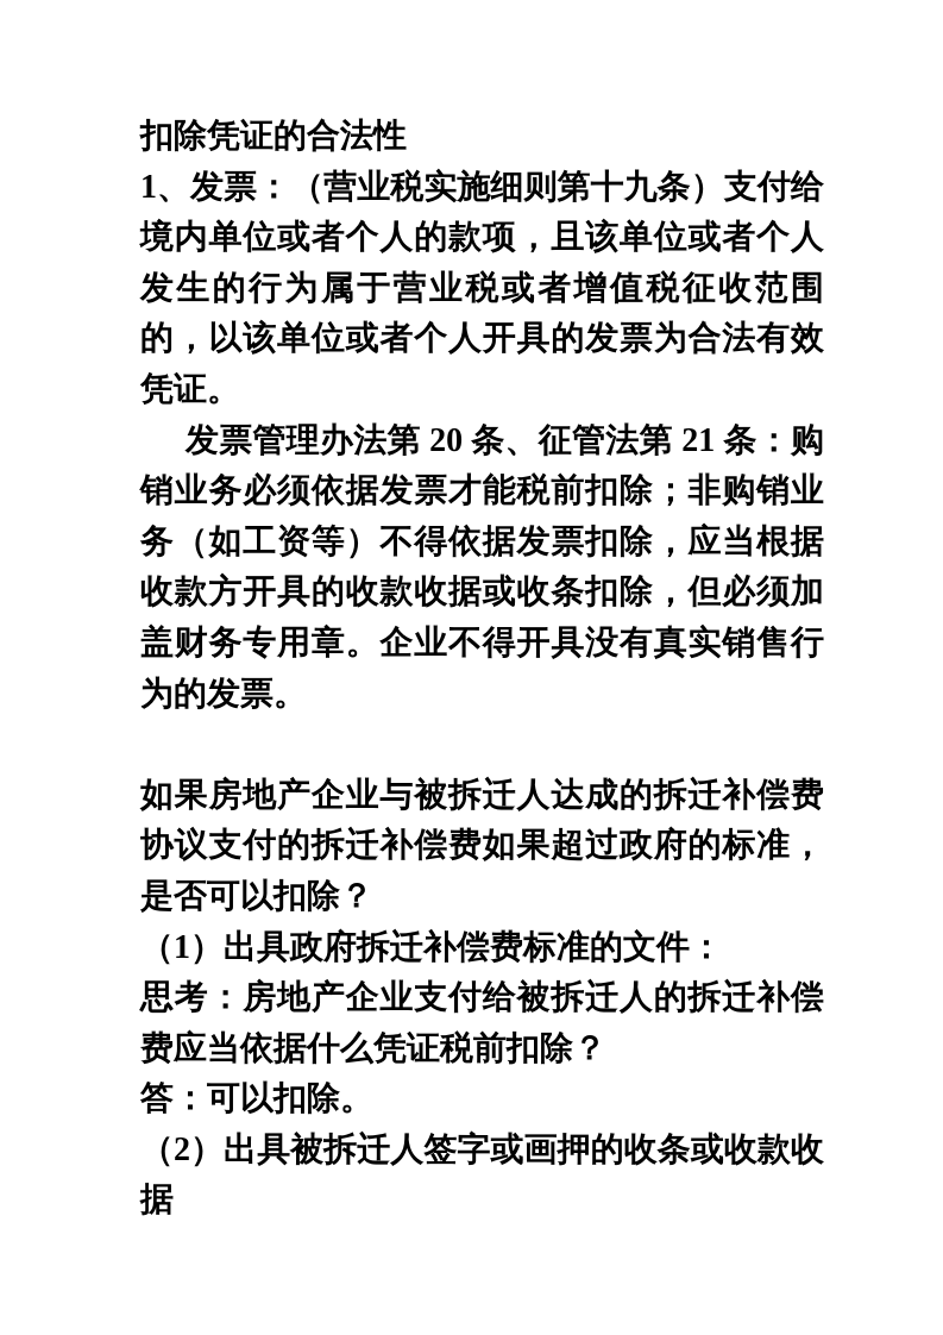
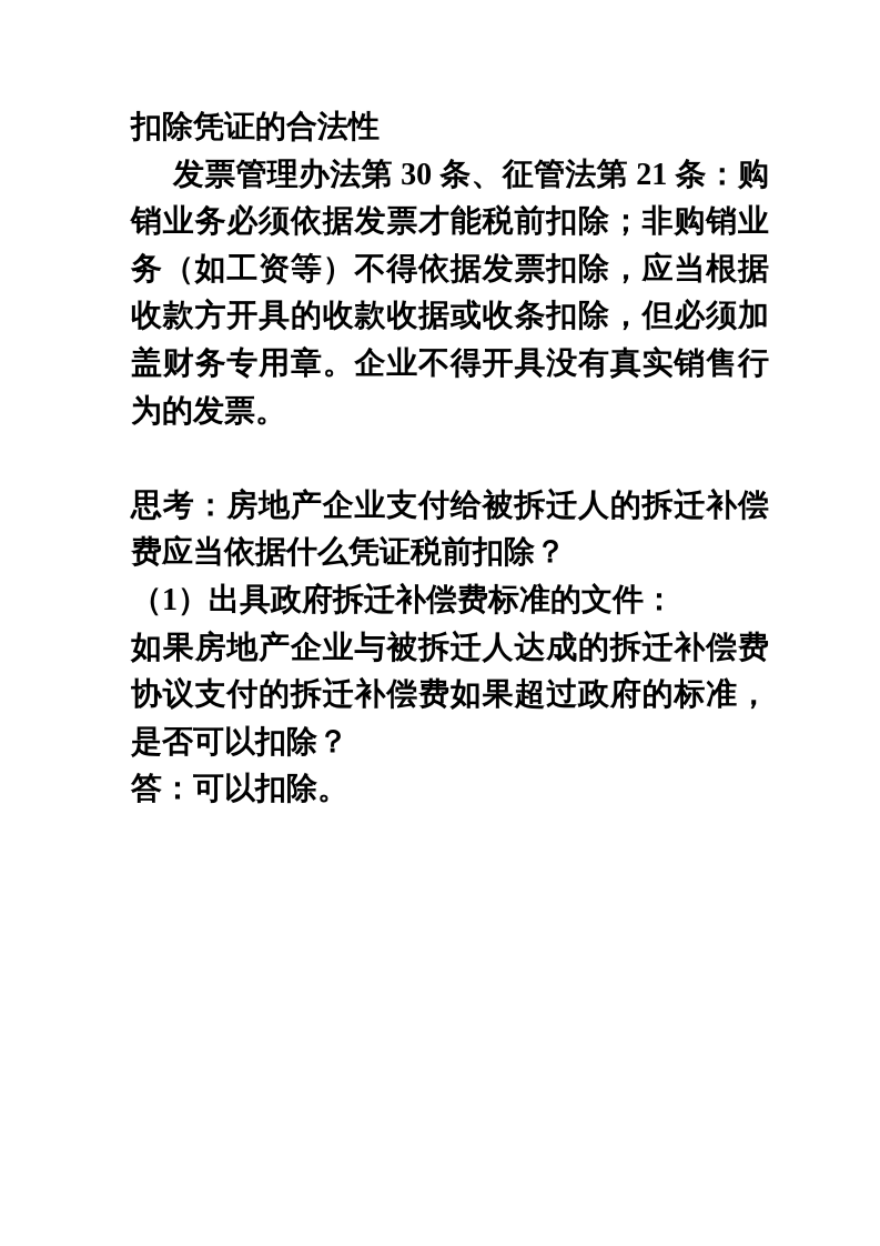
  扣除凭证的合法性
- 1、发票：（营业税实施细则第十九条）支付给境内单位或者个人的款项，且该单位或者个人发生的行为属于营业税或者增值税征收范围的，以该单位或者个人开具的发票为合法有效凭证。
- 发票管理办法第 20 条、征管法第 21 条：购销业务必须依据发票才能税前扣除；非购销业务（如工资等）不得依据发票扣除，应当根据收款方开具的收款收据或收条扣除，但必须加盖财务专用章。企业不得开具没有真实销售行为的发票。
+ 发票管理办法第 30 条、征管法第 21 条：购销业务必须依据发票才能税前扣除；非购销业务（如工资等）不得依据发票扣除，应当根据收款方开具的收款收据或收条扣除，但必须加盖财务专用章。企业不得开具没有真实销售行为的发票。
- 如果房地产企业与被拆迁人达成的拆迁补偿费协议支付的拆迁补偿费如果超过政府的标准，是否可以扣除？
+ 思考：房地产企业支付给被拆迁人的拆迁补偿费应当依据什么凭证税前扣除？
  （1）出具政府拆迁补偿费标准的文件：
- 思考：房地产企业支付给被拆迁人的拆迁补偿费应当依据什么凭证税前扣除？
+ 如果房地产企业与被拆迁人达成的拆迁补偿费协议支付的拆迁补偿费如果超过政府的标准，是否可以扣除？
  答：可以扣除。
- （2）出具被拆迁人签字或画押的收条或收款收据
